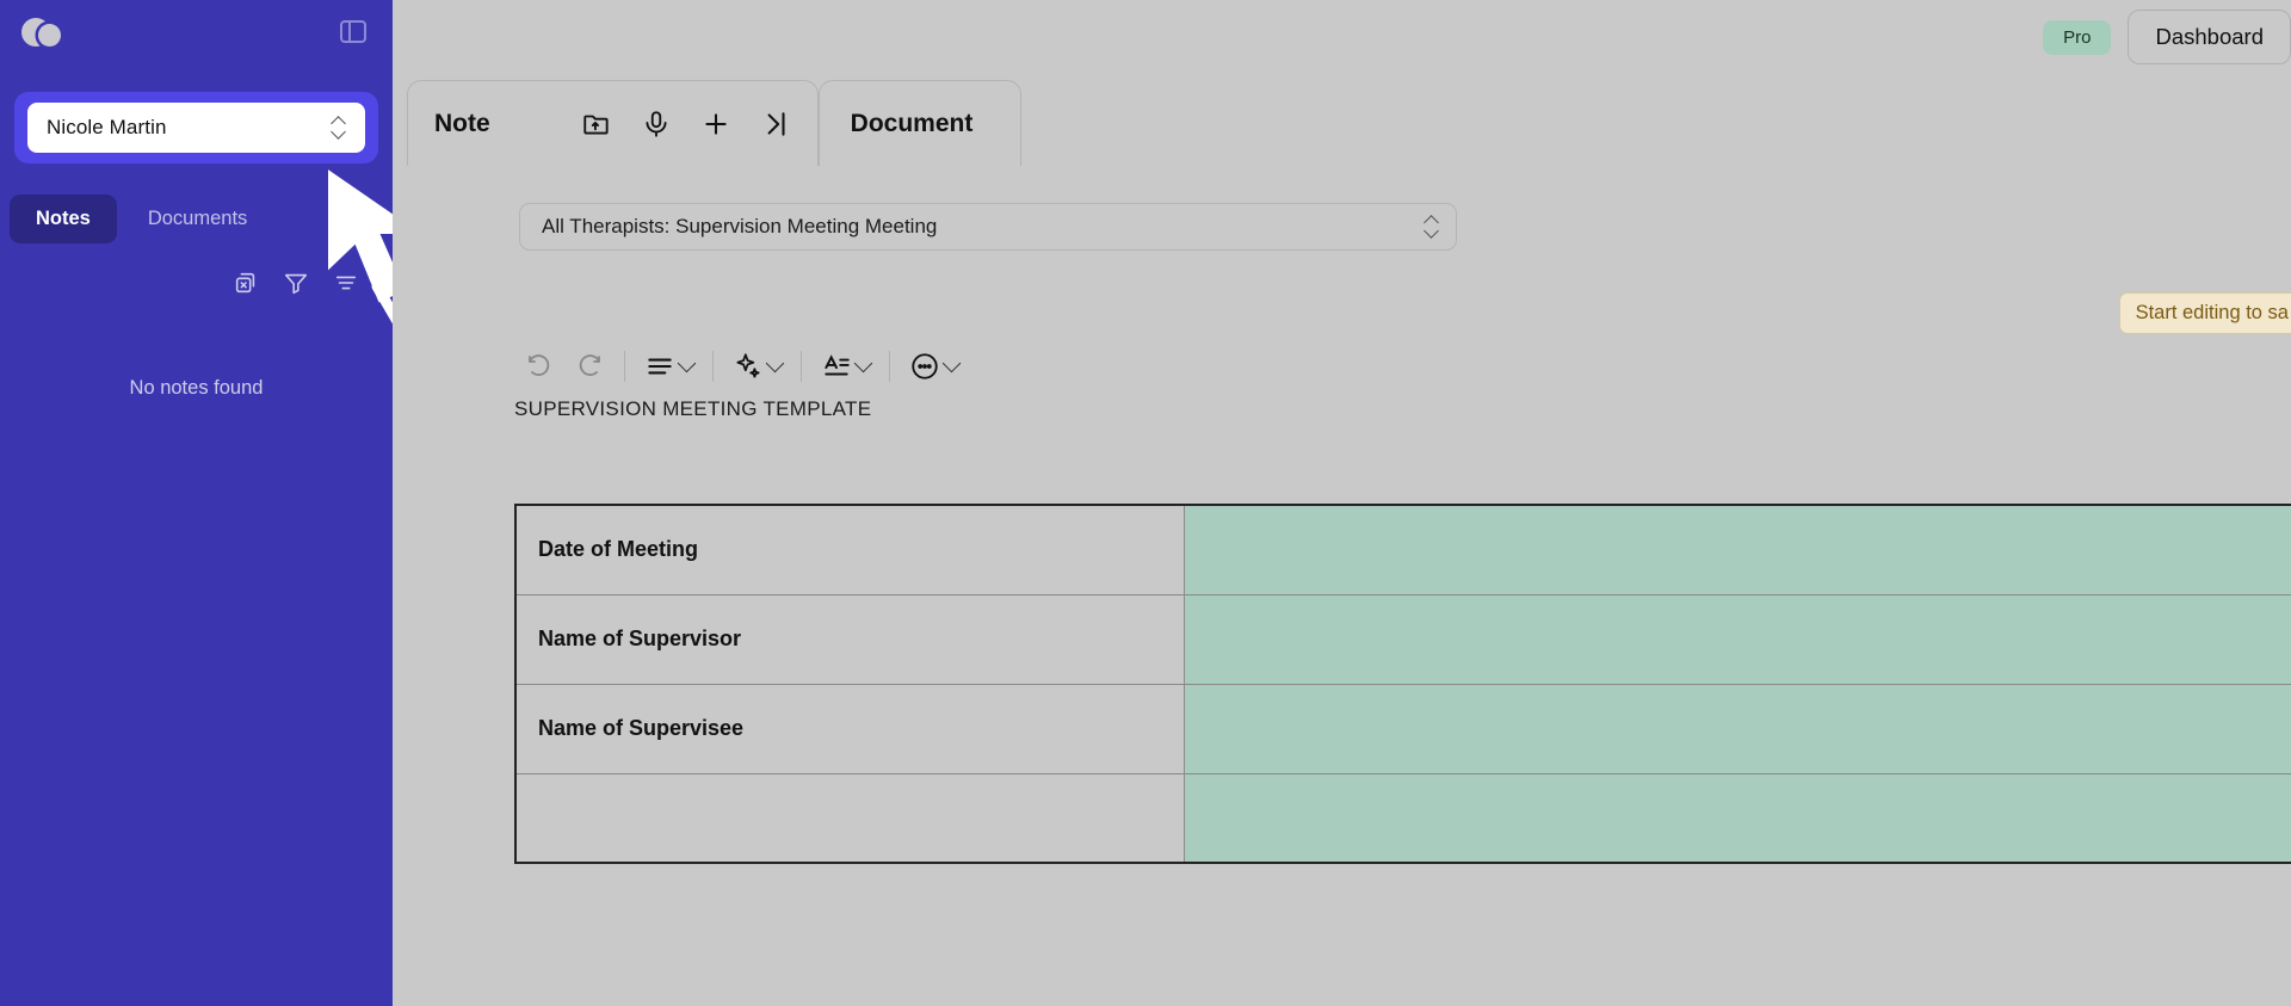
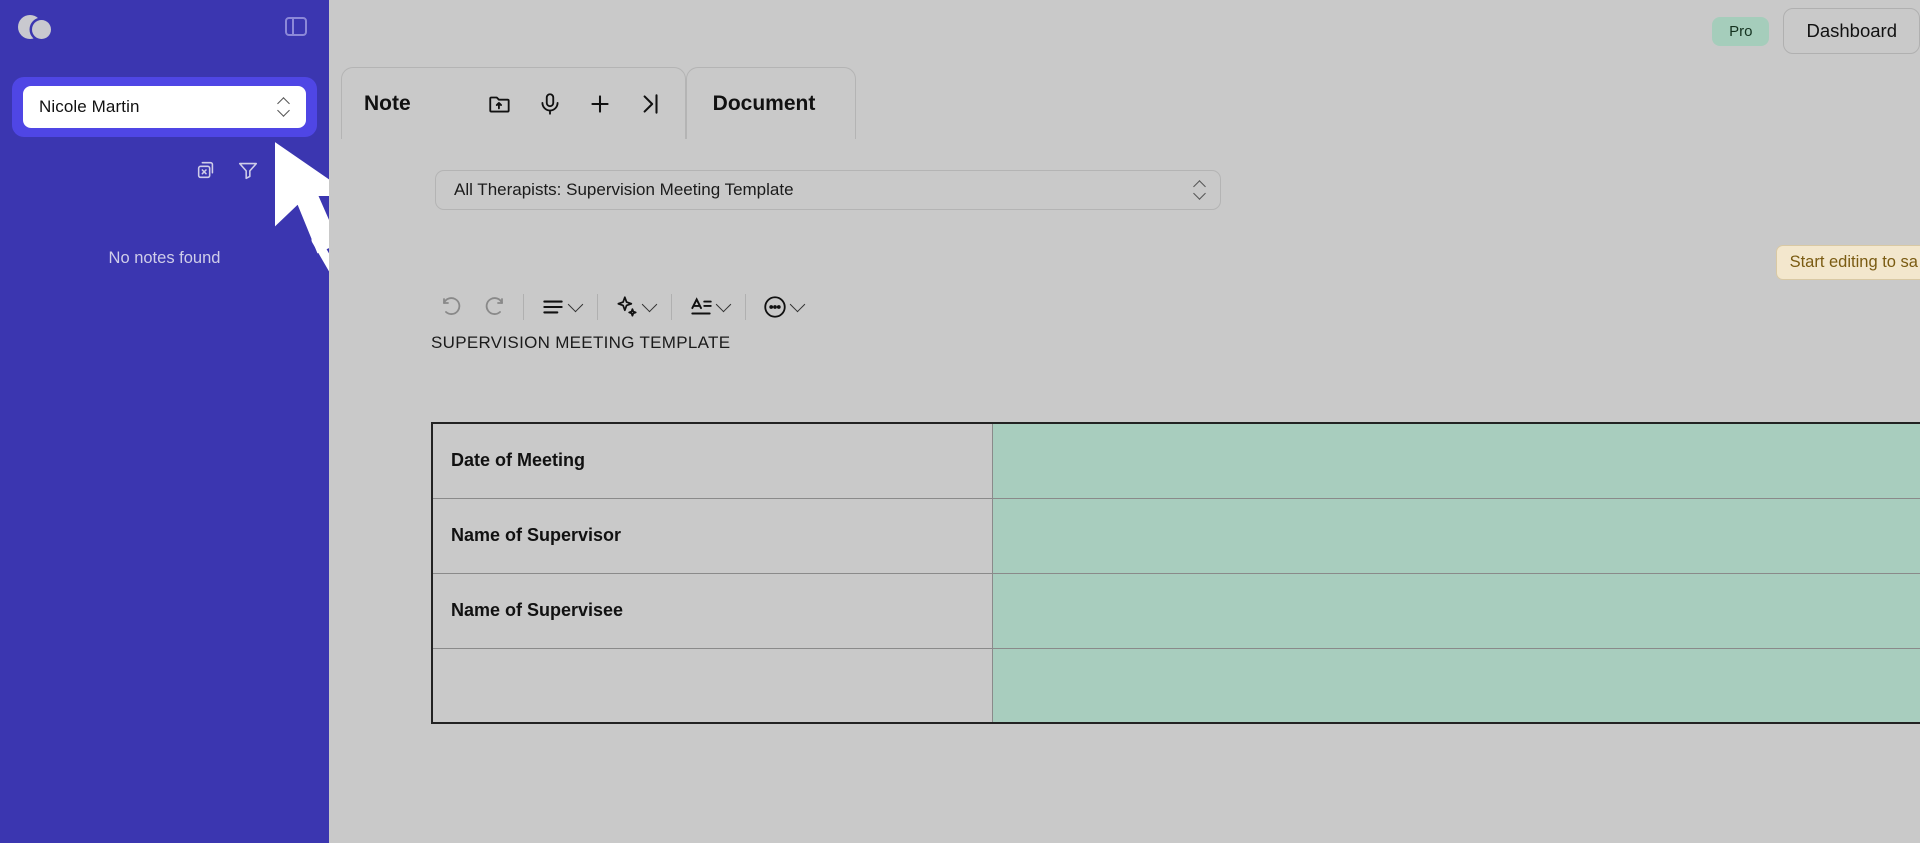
  Nicole Martin
- Notes
- Documents
  No notes found
  Pro
  Dashboard
  Note
  Document
- All Therapists: Supervision Meeting Meeting
+ All Therapists: Supervision Meeting Template
  Start editing to sa
  SUPERVISION MEETING TEMPLATE
  Date of Meeting
  Name of Supervisor
  Name of Supervisee
